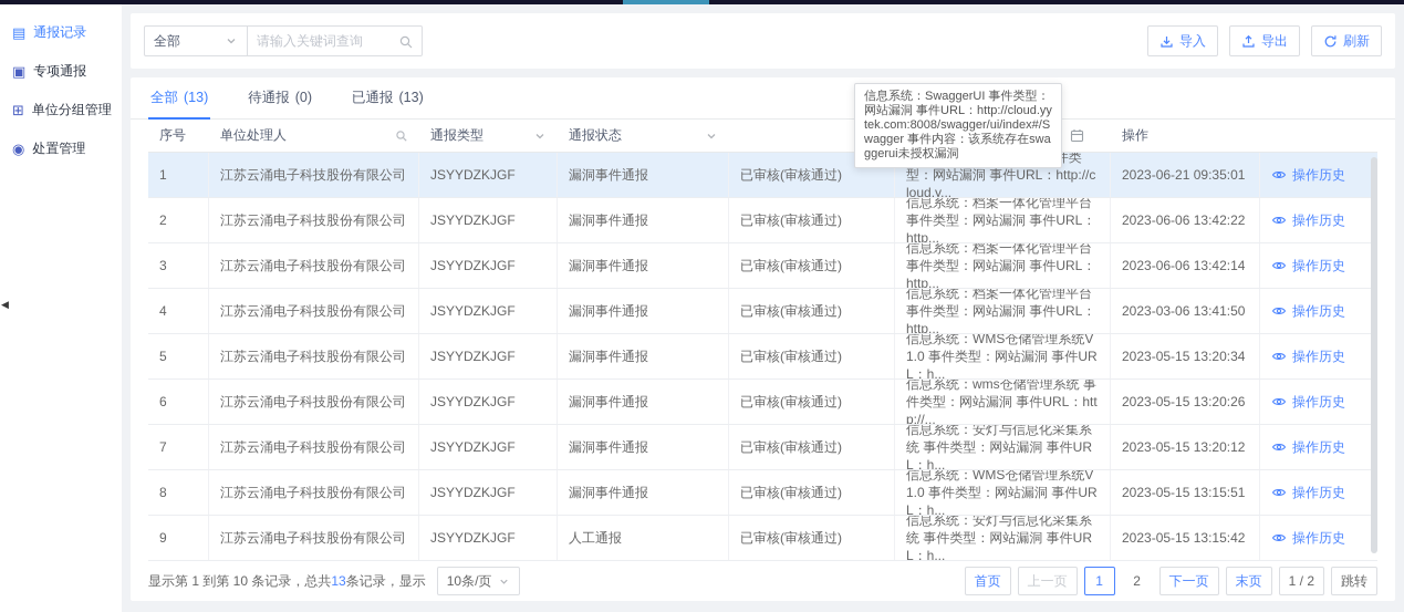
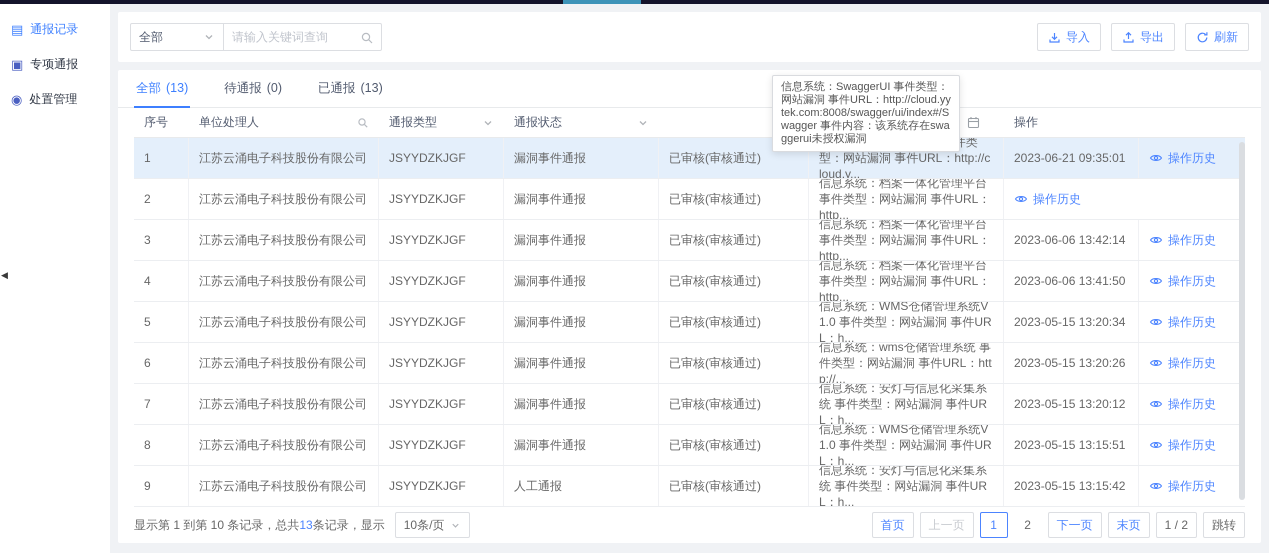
  ▤
  通报记录
  ▣
  专项通报
- ⊞
- 单位分组管理
  ◉
  处置管理
  ◀
  全部
  请输入关键词查询
  导入
  导出
  刷新
  全部 (13)
  待通报 (0)
  已通报 (13)
  序号
  单位处理人
  通报类型
  通报状态
  操作
  1
  江苏云涌电子科技股份有限公司
  JSYYDZKJGF
  漏洞事件通报
  已审核(审核通过)
  2023-06-21 09:35:01
  操作历史
  2
  江苏云涌电子科技股份有限公司
  JSYYDZKJGF
  漏洞事件通报
  已审核(审核通过)
  信息系统：档案一体化管理平台 事件类型：网站漏洞 事件URL：http...
- 2023-06-06 13:42:22
  操作历史
  3
  江苏云涌电子科技股份有限公司
  JSYYDZKJGF
  漏洞事件通报
  已审核(审核通过)
  信息系统：档案一体化管理平台 事件类型：网站漏洞 事件URL：http...
  2023-06-06 13:42:14
  操作历史
  4
  江苏云涌电子科技股份有限公司
  JSYYDZKJGF
  漏洞事件通报
  已审核(审核通过)
  信息系统：档案一体化管理平台 事件类型：网站漏洞 事件URL：http...
- 2023-03-06 13:41:50
+ 2023-06-06 13:41:50
  操作历史
  5
  江苏云涌电子科技股份有限公司
  JSYYDZKJGF
  漏洞事件通报
  已审核(审核通过)
  信息系统：WMS仓储管理系统V1.0 事件类型：网站漏洞 事件URL：h...
  2023-05-15 13:20:34
  操作历史
  6
  江苏云涌电子科技股份有限公司
  JSYYDZKJGF
  漏洞事件通报
  已审核(审核通过)
  信息系统：wms仓储管理系统 事件类型：网站漏洞 事件URL：http://...
  2023-05-15 13:20:26
  操作历史
  7
  江苏云涌电子科技股份有限公司
  JSYYDZKJGF
  漏洞事件通报
  已审核(审核通过)
  信息系统：安灯与信息化采集系统 事件类型：网站漏洞 事件URL：h...
  2023-05-15 13:20:12
  操作历史
  8
  江苏云涌电子科技股份有限公司
  JSYYDZKJGF
  漏洞事件通报
  已审核(审核通过)
  信息系统：WMS仓储管理系统V1.0 事件类型：网站漏洞 事件URL：h...
  2023-05-15 13:15:51
  操作历史
  9
  江苏云涌电子科技股份有限公司
  JSYYDZKJGF
  人工通报
  已审核(审核通过)
  信息系统：安灯与信息化采集系统 事件类型：网站漏洞 事件URL：h...
  2023-05-15 13:15:42
  操作历史
  显示第 1 到第 10 条记录，总共
  13
  条记录，显示
  10条/页
  首页
  上一页
  1
  2
  下一页
  末页
  1 / 2
  跳转
  信息系统：SwaggerUI 事件类型：网站漏洞 事件URL：http://cloud.yytek.com:8008/swagger/ui/index#/Swagger 事件内容：该系统存在swaggerui未授权漏洞
